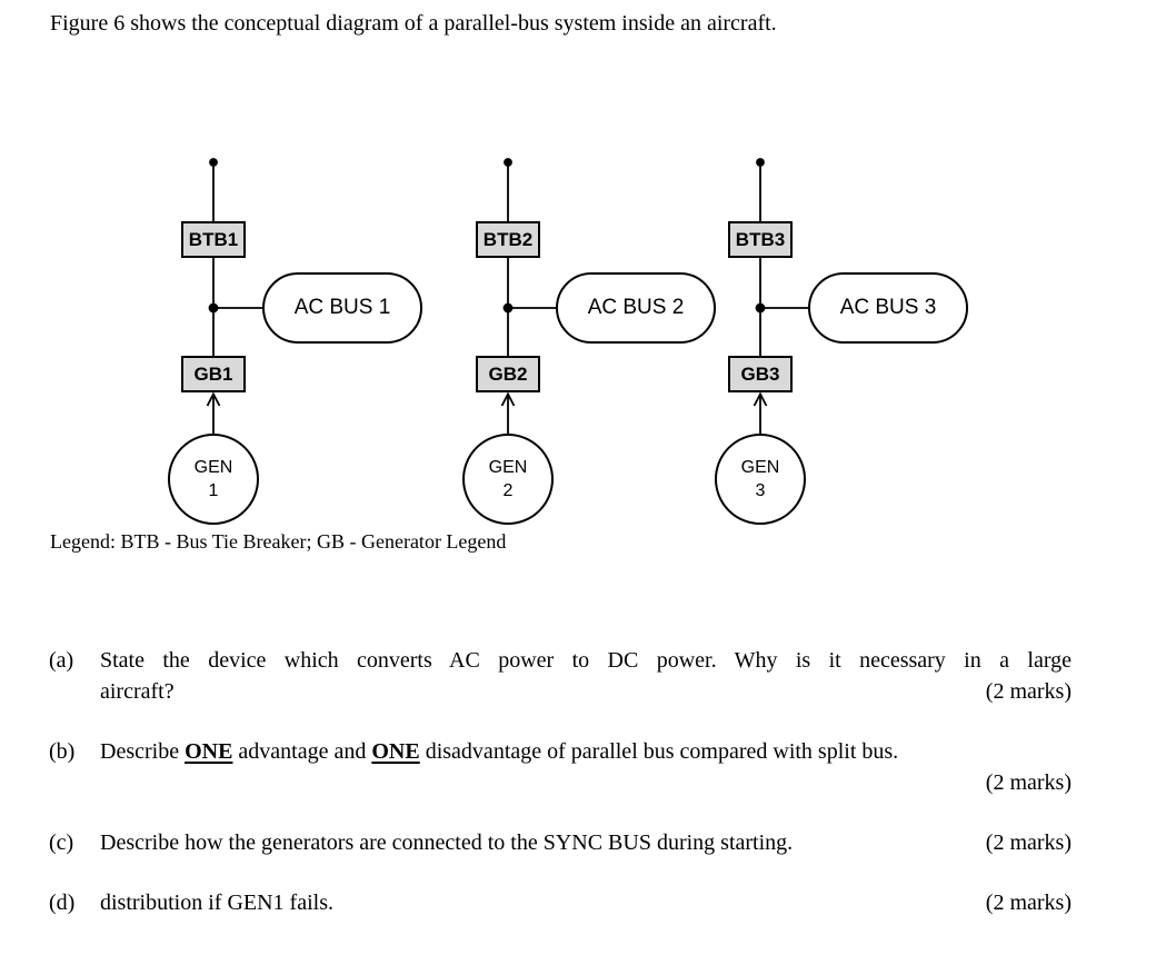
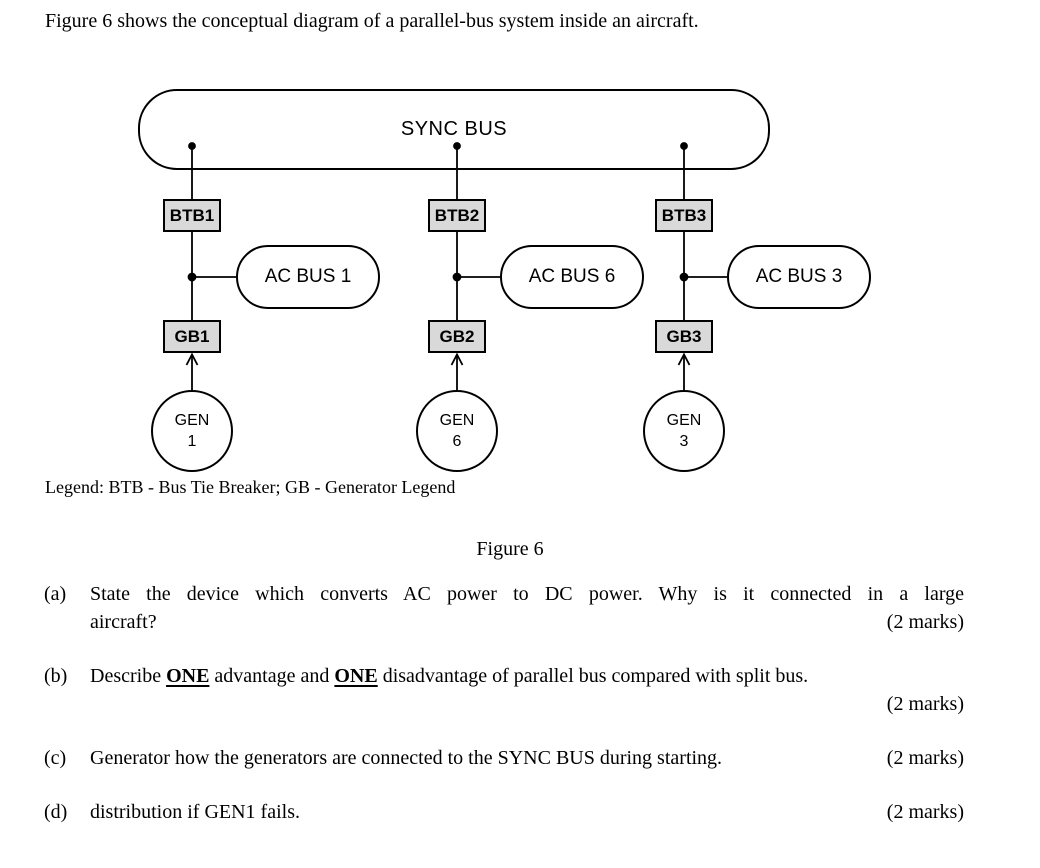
  Figure 6 shows the conceptual diagram of a parallel-bus system inside an aircraft.
+ SYNC BUS
  BTB1
  AC BUS 1
  GB1
  GEN
  1
  BTB2
- AC BUS 2
+ AC BUS 6
  GB2
  GEN
- 2
+ 6
  BTB3
  AC BUS 3
  GB3
  GEN
  3
  Legend: BTB - Bus Tie Breaker; GB - Generator Legend
+ Figure 6
  (a)
- State the device which converts AC power to DC power. Why is it necessary in a large
+ State the device which converts AC power to DC power. Why is it connected in a large
  aircraft?
  (2 marks)
  (b)
  Describe ONE advantage and ONE disadvantage of parallel bus compared with split bus.
  (2 marks)
  (c)
- Describe how the generators are connected to the SYNC BUS during starting.
+ Generator how the generators are connected to the SYNC BUS during starting.
  (2 marks)
  (d)
  distribution if GEN1 fails.
  (2 marks)
